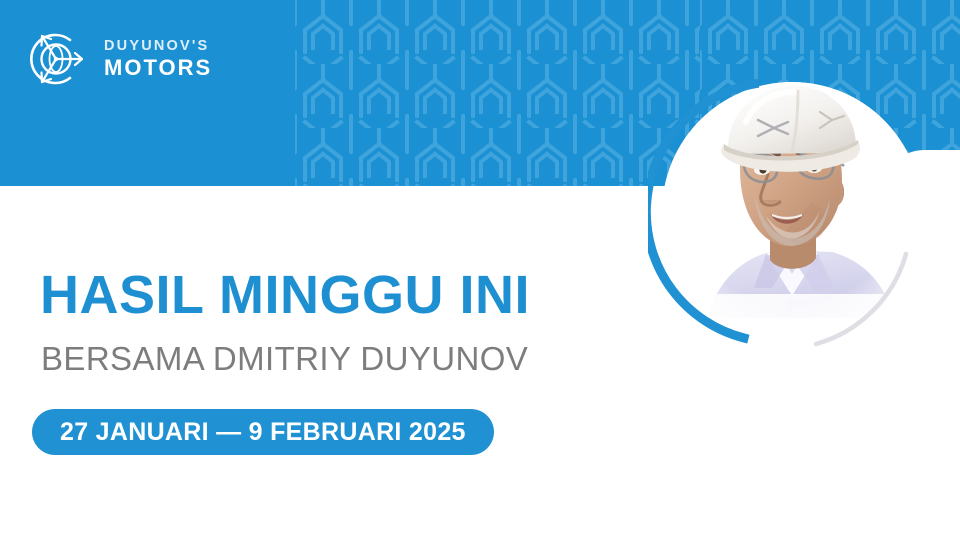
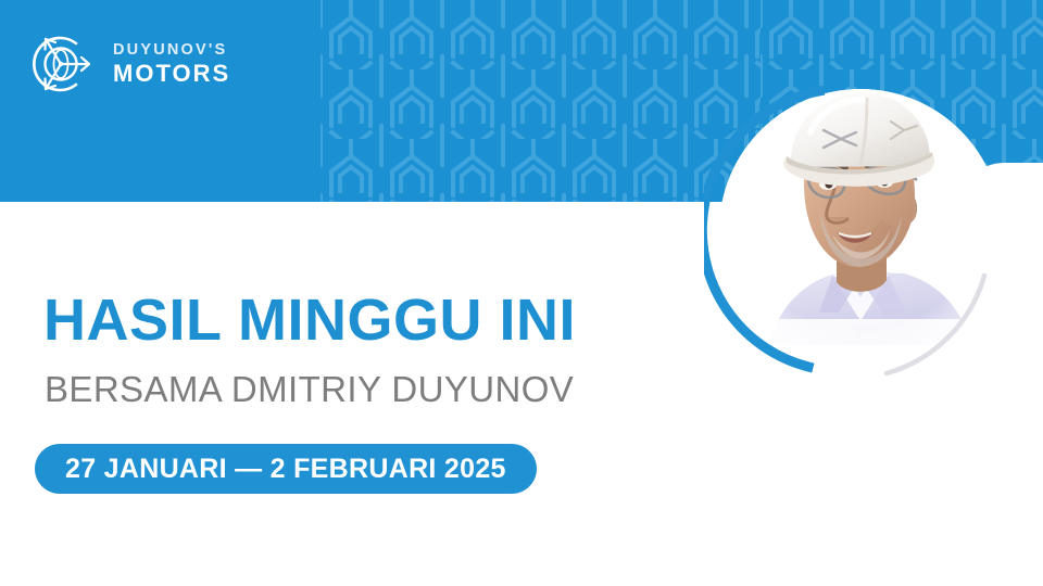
  DUYUNOV'S
  MOTORS
  HASIL MINGGU INI
  BERSAMA DMITRIY DUYUNOV
- 27 JANUARI — 9 FEBRUARI 2025
+ 27 JANUARI — 2 FEBRUARI 2025
